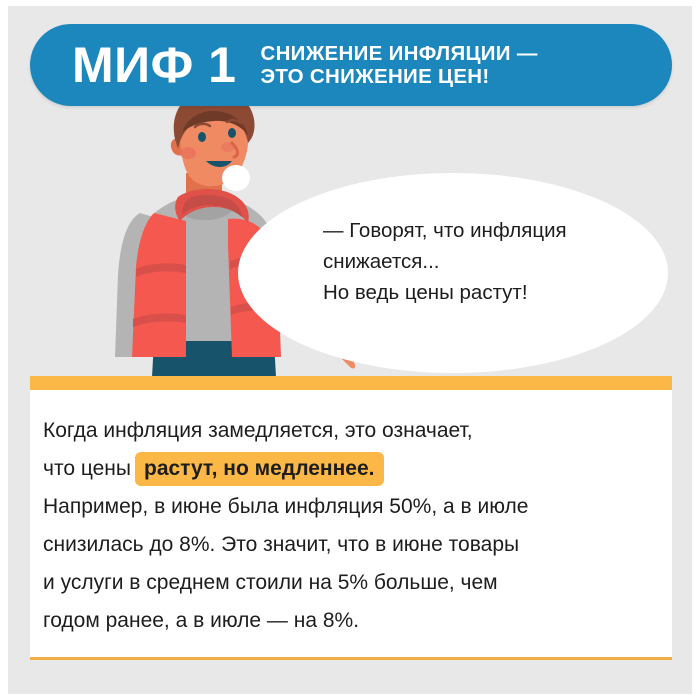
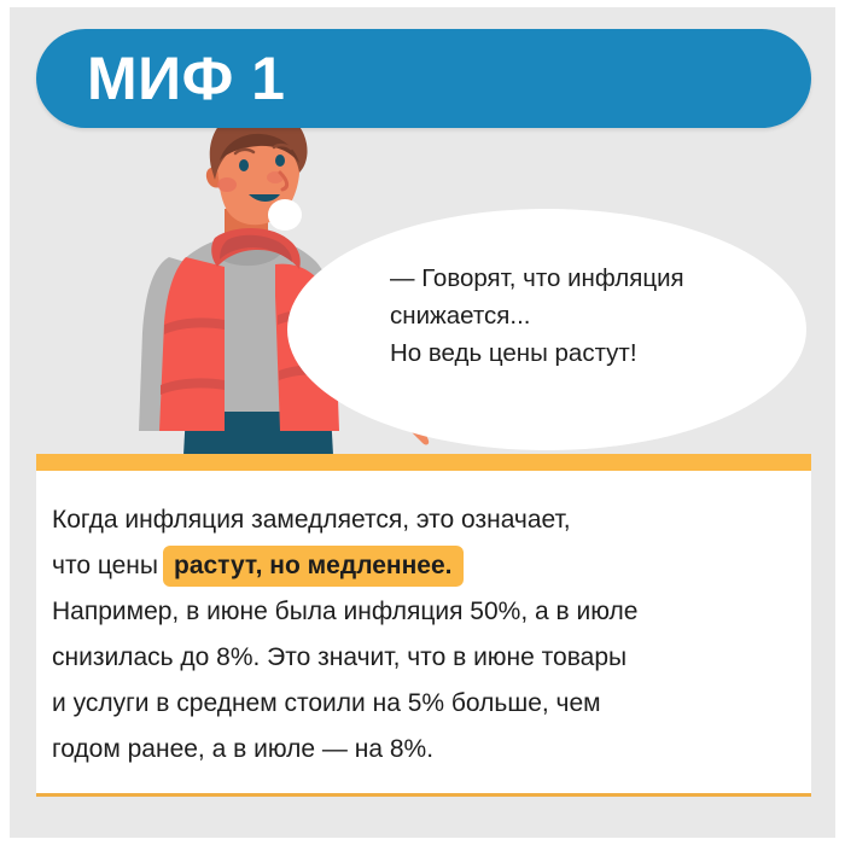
  МИФ 1
- СНИЖЕНИЕ ИНФЛЯЦИИ —
- ЭТО СНИЖЕНИЕ ЦЕН!
  — Говорят, что инфляция
  снижается...
  Но ведь цены растут!
  Когда инфляция замедляется, это означает,
  что цены растут, но медленнее.
  Например, в июне была инфляция 50%, а в июле
  снизилась до 8%. Это значит, что в июне товары
  и услуги в среднем стоили на 5% больше, чем
  годом ранее, а в июле — на 8%.
